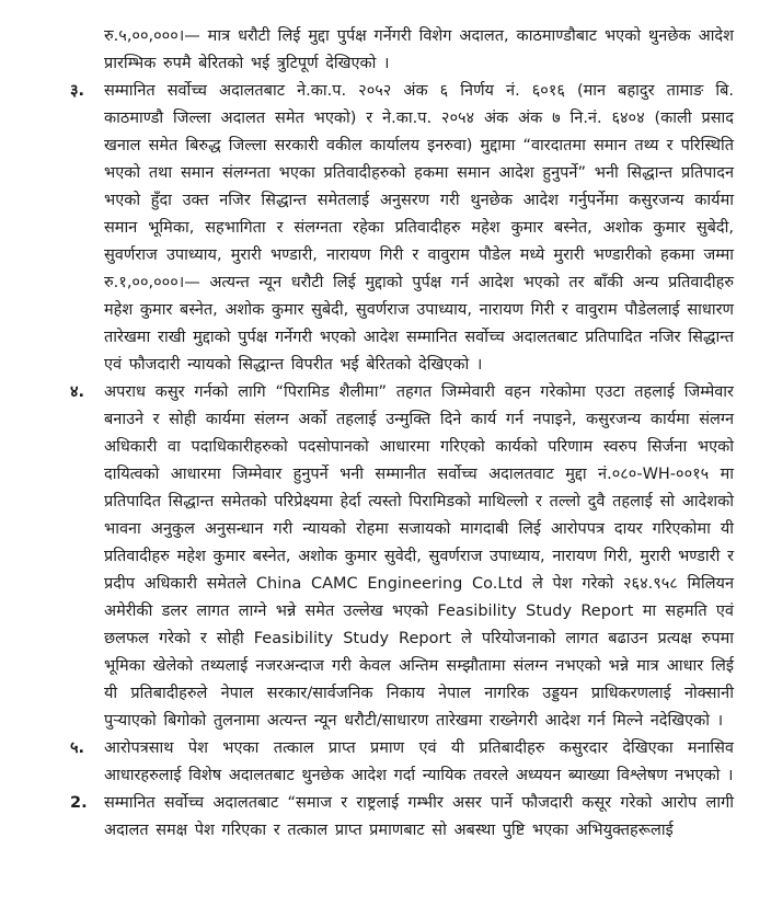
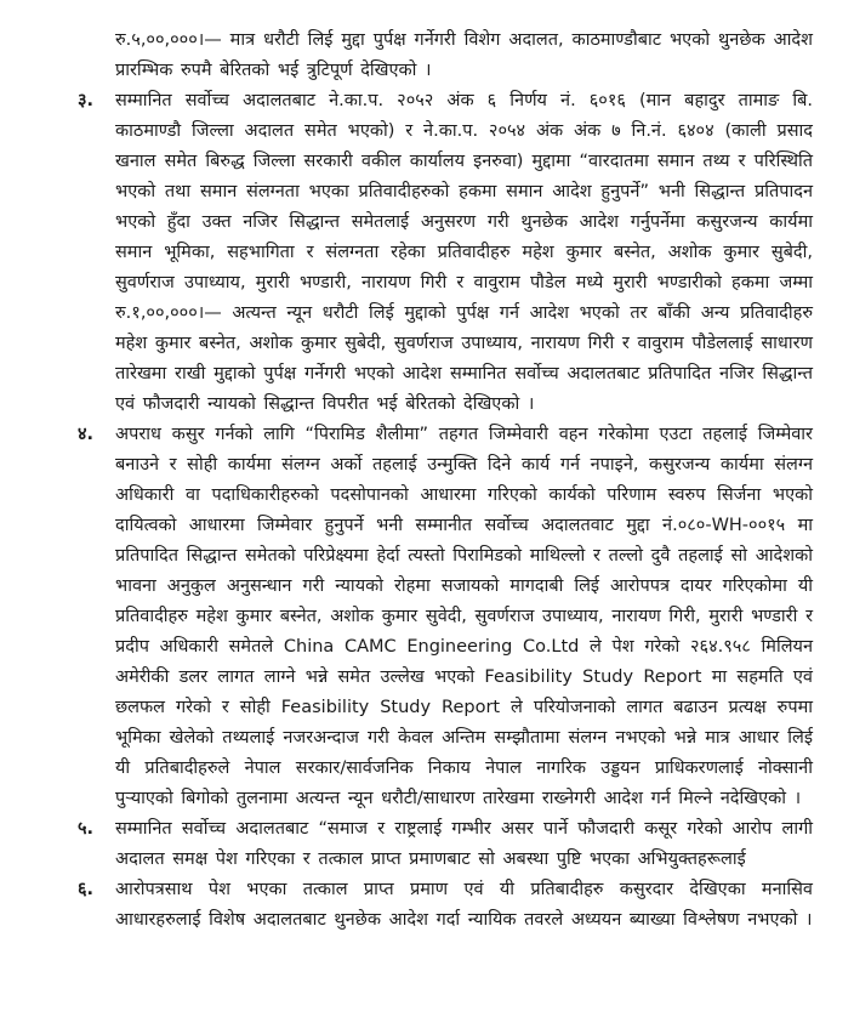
  रु.५,००,०००।— मात्र धरौटी लिई मुद्दा पुर्पक्ष गर्नेगरी विशेग अदालत, काठमाण्डौबाट भएको थुनछेक आदेश प्रारम्भिक रुपमै बेरितको भई त्रुटिपूर्ण देखिएको ।
  ३.
  सम्मानित सर्वोच्च अदालतबाट ने.का.प. २०५२ अंक ६ निर्णय नं. ६०१६ (मान बहादुर तामाङ बि. काठमाण्डौ जिल्ला अदालत समेत भएको) र ने.का.प. २०५४ अंक अंक ७ नि.नं. ६४०४ (काली प्रसाद खनाल समेत बिरुद्ध जिल्ला सरकारी वकील कार्यालय इनरुवा) मुद्दामा “वारदातमा समान तथ्य र परिस्थिति भएको तथा समान संलग्नता भएका प्रतिवादीहरुको हकमा समान आदेश हुनुपर्ने” भनी सिद्धान्त प्रतिपादन भएको हुँदा उक्त नजिर सिद्धान्त समेतलाई अनुसरण गरी थुनछेक आदेश गर्नुपर्नेमा कसुरजन्य कार्यमा समान भूमिका, सहभागिता र संलग्नता रहेका प्रतिवादीहरु महेश कुमार बस्नेत, अशोक कुमार सुबेदी, सुवर्णराज उपाध्याय, मुरारी भण्डारी, नारायण गिरी र वावुराम पौडेल मध्ये मुरारी भण्डारीको हकमा जम्मा रु.१,००,०००।— अत्यन्त न्यून धरौटी लिई मुद्दाको पुर्पक्ष गर्न आदेश भएको तर बाँकी अन्य प्रतिवादीहरु महेश कुमार बस्नेत, अशोक कुमार सुबेदी, सुवर्णराज उपाध्याय, नारायण गिरी र वावुराम पौडेललाई साधारण तारेखमा राखी मुद्दाको पुर्पक्ष गर्नेगरी भएको आदेश सम्मानित सर्वोच्च अदालतबाट प्रतिपादित नजिर सिद्धान्त एवं फौजदारी न्यायको सिद्धान्त विपरीत भई बेरितको देखिएको ।
  ४.
  अपराध कसुर गर्नको लागि “पिरामिड शैलीमा” तहगत जिम्मेवारी वहन गरेकोमा एउटा तहलाई जिम्मेवार बनाउने र सोही कार्यमा संलग्न अर्को तहलाई उन्मुक्ति दिने कार्य गर्न नपाइने, कसुरजन्य कार्यमा संलग्न अधिकारी वा पदाधिकारीहरुको पदसोपानको आधारमा गरिएको कार्यको परिणाम स्वरुप सिर्जना भएको दायित्वको आधारमा जिम्मेवार हुनुपर्ने भनी सम्मानीत सर्वोच्च अदालतवाट मुद्दा नं.०८०-WH-००१५ मा प्रतिपादित सिद्धान्त समेतको परिप्रेक्ष्यमा हेर्दा त्यस्तो पिरामिडको माथिल्लो र तल्लो दुवै तहलाई सो आदेशको भावना अनुकुल अनुसन्धान गरी न्यायको रोहमा सजायको मागदाबी लिई आरोपपत्र दायर गरिएकोमा यी प्रतिवादीहरु महेश कुमार बस्नेत, अशोक कुमार सुवेदी, सुवर्णराज उपाध्याय, नारायण गिरी, मुरारी भण्डारी र प्रदीप अधिकारी समेतले China CAMC Engineering Co.Ltd ले पेश गरेको २६४.९५८ मिलियन अमेरीकी डलर लागत लाग्ने भन्ने समेत उल्लेख भएको Feasibility Study Report मा सहमति एवं छलफल गरेको र सोही Feasibility Study Report ले परियोजनाको लागत बढाउन प्रत्यक्ष रुपमा भूमिका खेलेको तथ्यलाई नजरअन्दाज गरी केवल अन्तिम सम्झौतामा संलग्न नभएको भन्ने मात्र आधार लिई यी प्रतिबादीहरुले नेपाल सरकार/सार्वजनिक निकाय नेपाल नागरिक उड्डयन प्राधिकरणलाई नोक्सानी पुऱ्याएको बिगोको तुलनामा अत्यन्त न्यून धरौटी/साधारण तारेखमा राख्नेगरी आदेश गर्न मिल्ने नदेखिएको ।
  ५.
- आरोपत्रसाथ पेश भएका तत्काल प्राप्त प्रमाण एवं यी प्रतिबादीहरु कसुरदार देखिएका मनासिव आधारहरुलाई विशेष अदालतबाट थुनछेक आदेश गर्दा न्यायिक तवरले अध्ययन ब्याख्या विश्लेषण नभएको ।
+ सम्मानित सर्वोच्च अदालतबाट “समाज र राष्ट्रलाई गम्भीर असर पार्ने फौजदारी कसूर गरेको आरोप लागी अदालत समक्ष पेश गरिएका र तत्काल प्राप्त प्रमाणबाट सो अबस्था पुष्टि भएका अभियुक्तहरूलाई
- 2.
+ ६.
- सम्मानित सर्वोच्च अदालतबाट “समाज र राष्ट्रलाई गम्भीर असर पार्ने फौजदारी कसूर गरेको आरोप लागी अदालत समक्ष पेश गरिएका र तत्काल प्राप्त प्रमाणबाट सो अबस्था पुष्टि भएका अभियुक्तहरूलाई
+ आरोपत्रसाथ पेश भएका तत्काल प्राप्त प्रमाण एवं यी प्रतिबादीहरु कसुरदार देखिएका मनासिव आधारहरुलाई विशेष अदालतबाट थुनछेक आदेश गर्दा न्यायिक तवरले अध्ययन ब्याख्या विश्लेषण नभएको ।
